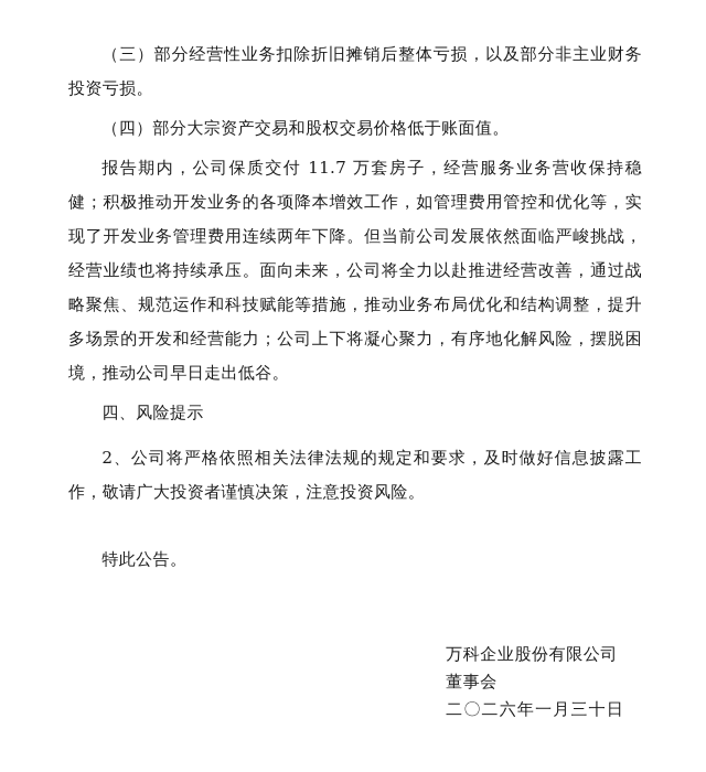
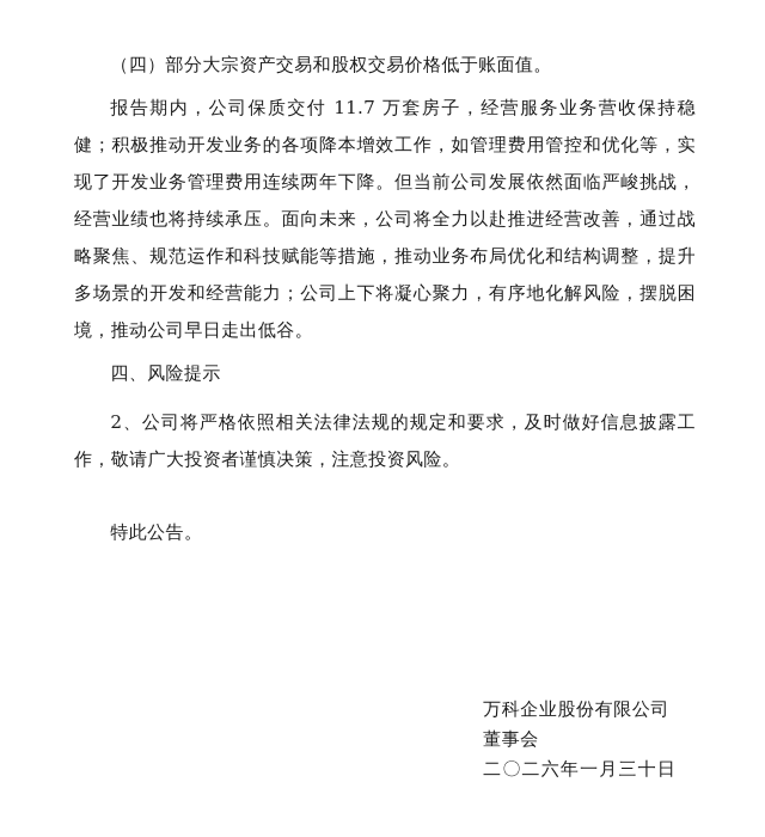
- （三）部分经营性业务扣除折旧摊销后整体亏损，以及部分非主业财务投资亏损。
  （四）部分大宗资产交易和股权交易价格低于账面值。
  报告期内，公司保质交付 11.7 万套房子，经营服务业务营收保持稳健；积极推动开发业务的各项降本增效工作，如管理费用管控和优化等，实现了开发业务管理费用连续两年下降。但当前公司发展依然面临严峻挑战，经营业绩也将持续承压。面向未来，公司将全力以赴推进经营改善，通过战略聚焦、规范运作和科技赋能等措施，推动业务布局优化和结构调整，提升多场景的开发和经营能力；公司上下将凝心聚力，有序地化解风险，摆脱困境，推动公司早日走出低谷。
  四、风险提示
  2、公司将严格依照相关法律法规的规定和要求，及时做好信息披露工作，敬请广大投资者谨慎决策，注意投资风险。
  特此公告。
  万科企业股份有限公司
  董事会
  二〇二六年一月三十日
